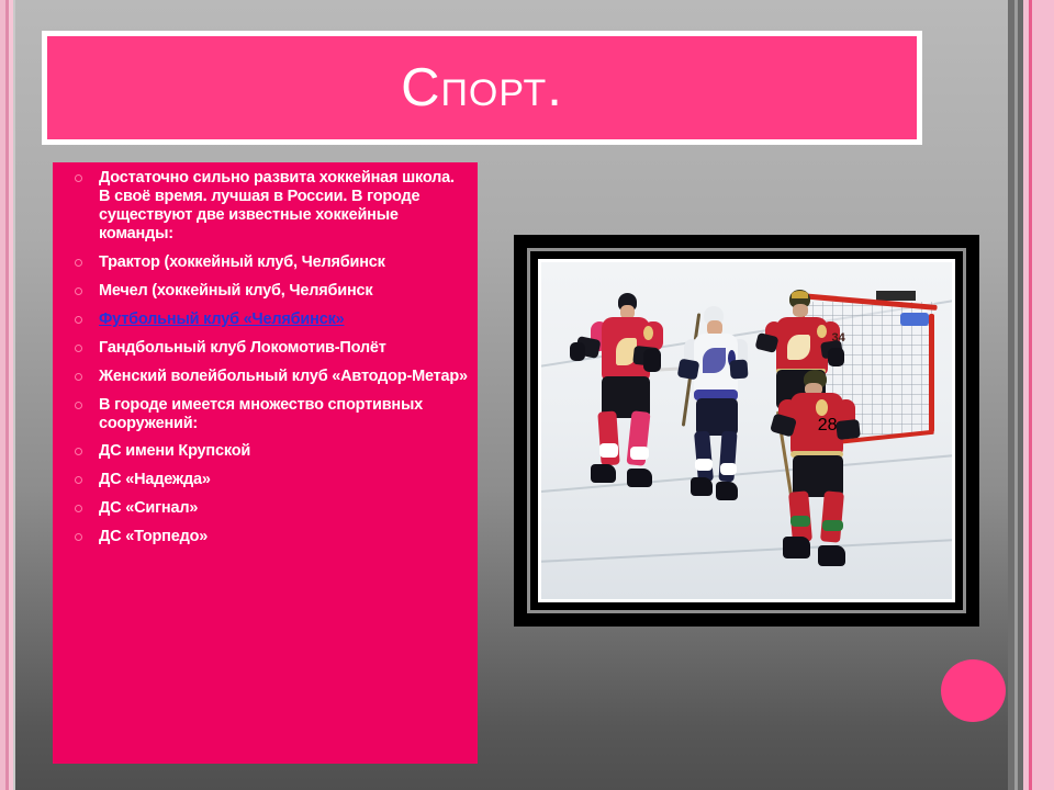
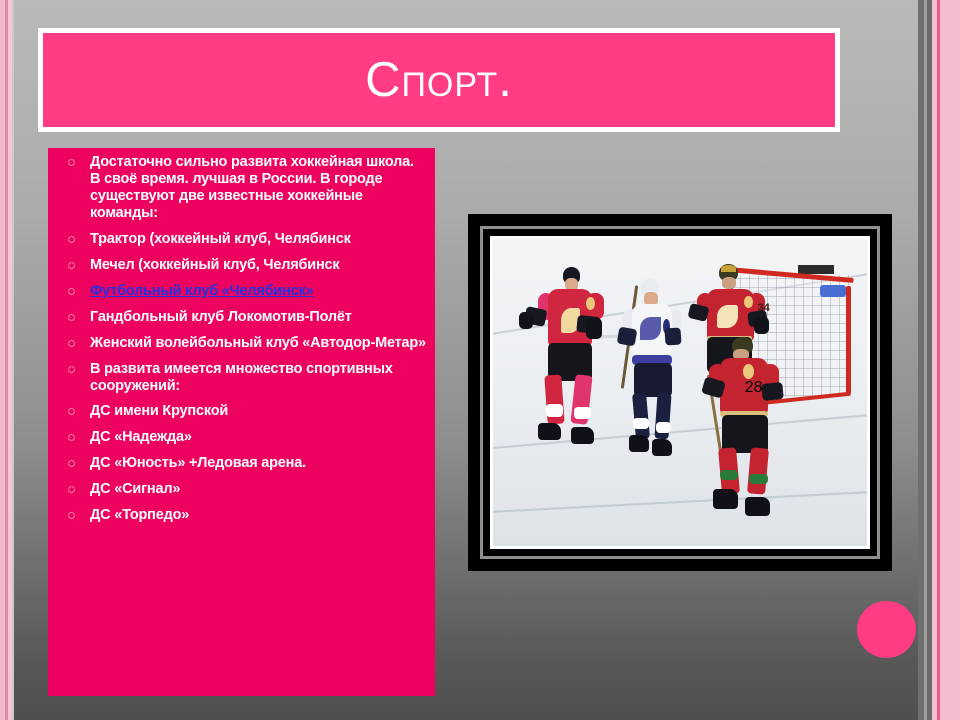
  спорт.
  Достаточно сильно развита хоккейная школа. В своё время. лучшая в России. В городе существуют две известные хоккейные команды:
  Трактор (хоккейный клуб, Челябинск
  Мечел (хоккейный клуб, Челябинск
  Футбольный клуб «Челябинск»
  Гандбольный клуб Локомотив-Полёт
  Женский волейбольный клуб «Автодор-Метар»
- В городе имеется множество спортивных сооружений:
+ В развита имеется множество спортивных сооружений:
  ДС имени Крупской
  ДС «Надежда»
+ ДС «Юность» +Ледовая арена.
  ДС «Сигнал»
  ДС «Торпедо»
  34
  28
